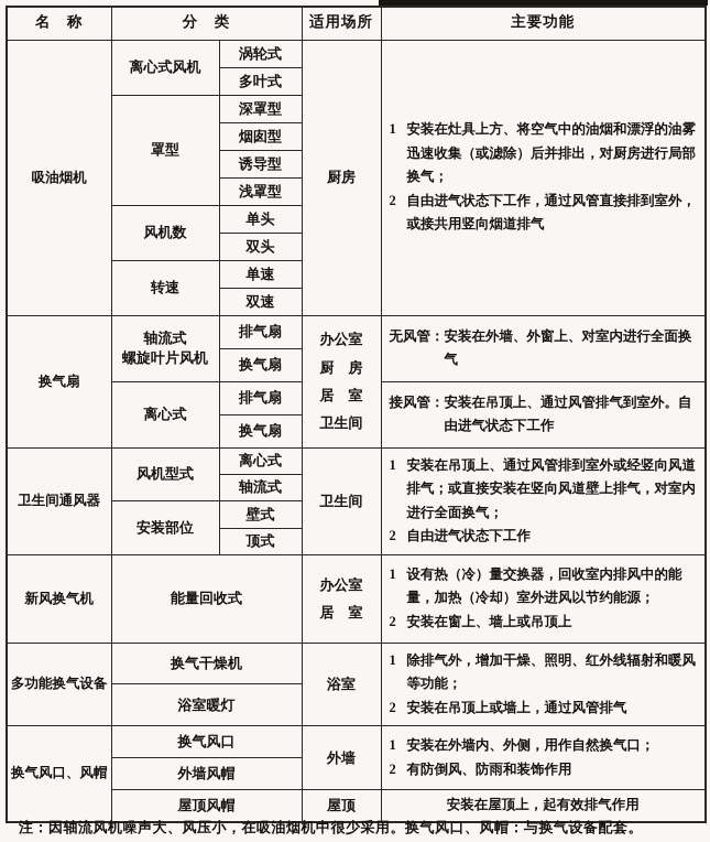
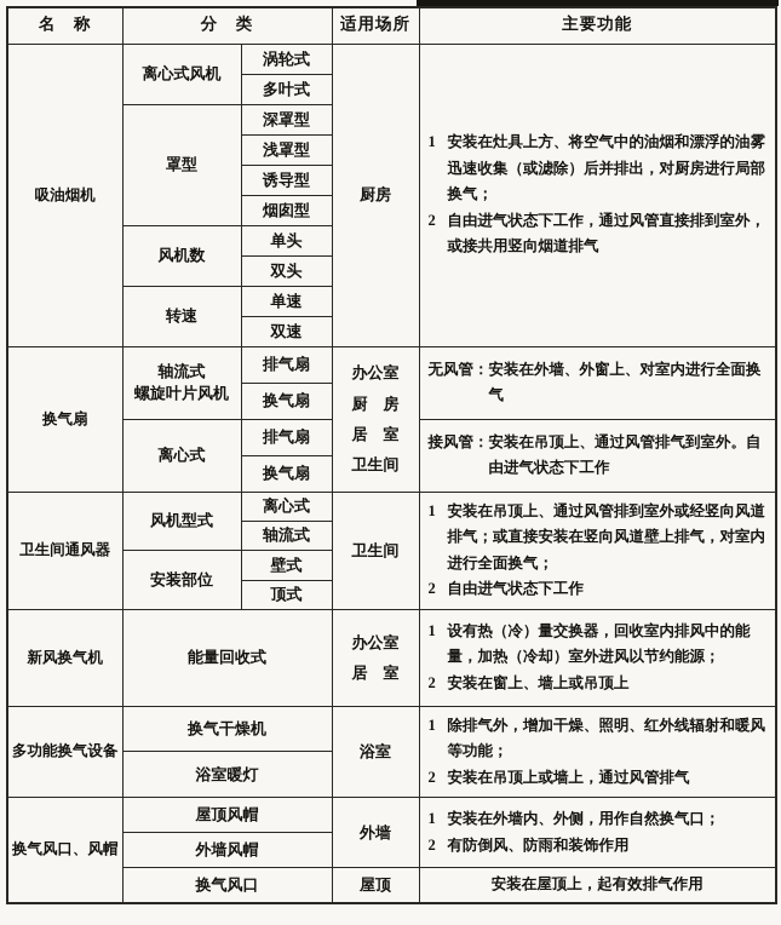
  名 称	分 类	适用场所	主要功能
  吸油烟机	离心式风机	涡轮式	厨房	1 安装在灶具上方、将空气中的油烟和漂浮的油雾迅速收集（或滤除）后并排出，对厨房进行局部换气； 2 自由进气状态下工作，通过风管直接排到室外，或接共用竖向烟道排气
  多叶式
  罩型	深罩型
- 烟囱型
+ 浅罩型
  诱导型
- 浅罩型
+ 烟囱型
  风机数	单头
  双头
  转速	单速
  双速
  换气扇	轴流式 螺旋叶片风机	排气扇	办公室 厨 房 居 室 卫生间	无风管： 安装在外墙、外窗上、对室内进行全面换气
  换气扇
  离心式	排气扇	接风管： 安装在吊顶上、通过风管排气到室外。自由进气状态下工作
  换气扇
  卫生间通风器	风机型式	离心式	卫生间	1 安装在吊顶上、通过风管排到室外或经竖向风道排气；或直接安装在竖向风道壁上排气，对室内进行全面换气； 2 自由进气状态下工作
  轴流式
  安装部位	壁式
  顶式
  新风换气机	能量回收式	办公室 居 室	1 设有热（冷）量交换器，回收室内排风中的能量，加热（冷却）室外进风以节约能源； 2 安装在窗上、墙上或吊顶上
  多功能换气设备	换气干燥机	浴室	1 除排气外，增加干燥、照明、红外线辐射和暖风等功能； 2 安装在吊顶上或墙上，通过风管排气
  浴室暖灯
- 换气风口、风帽	换气风口	外墙	1 安装在外墙内、外侧，用作自然换气口； 2 有防倒风、防雨和装饰作用
+ 换气风口、风帽	屋顶风帽	外墙	1 安装在外墙内、外侧，用作自然换气口； 2 有防倒风、防雨和装饰作用
  外墙风帽
- 屋顶风帽	屋顶	安装在屋顶上，起有效排气作用
+ 换气风口	屋顶	安装在屋顶上，起有效排气作用
- 注：因轴流风机噪声大、风压小，在吸油烟机中很少采用。换气风口、风帽：与换气设备配套。
